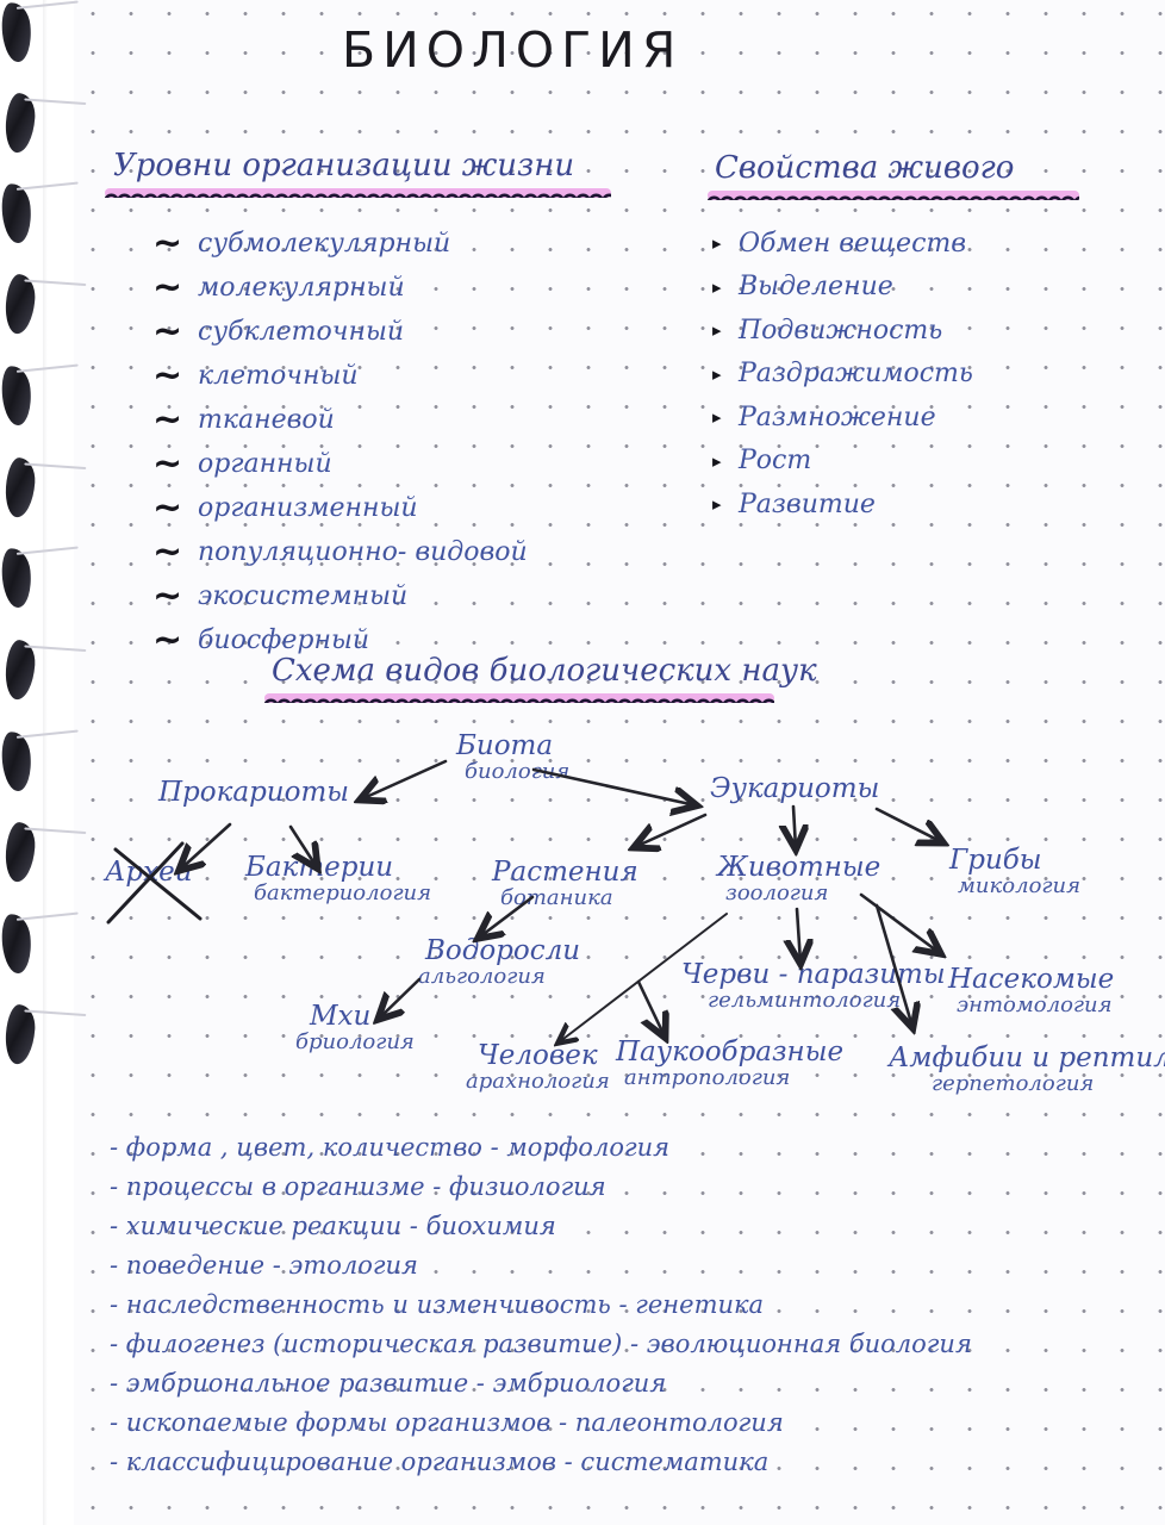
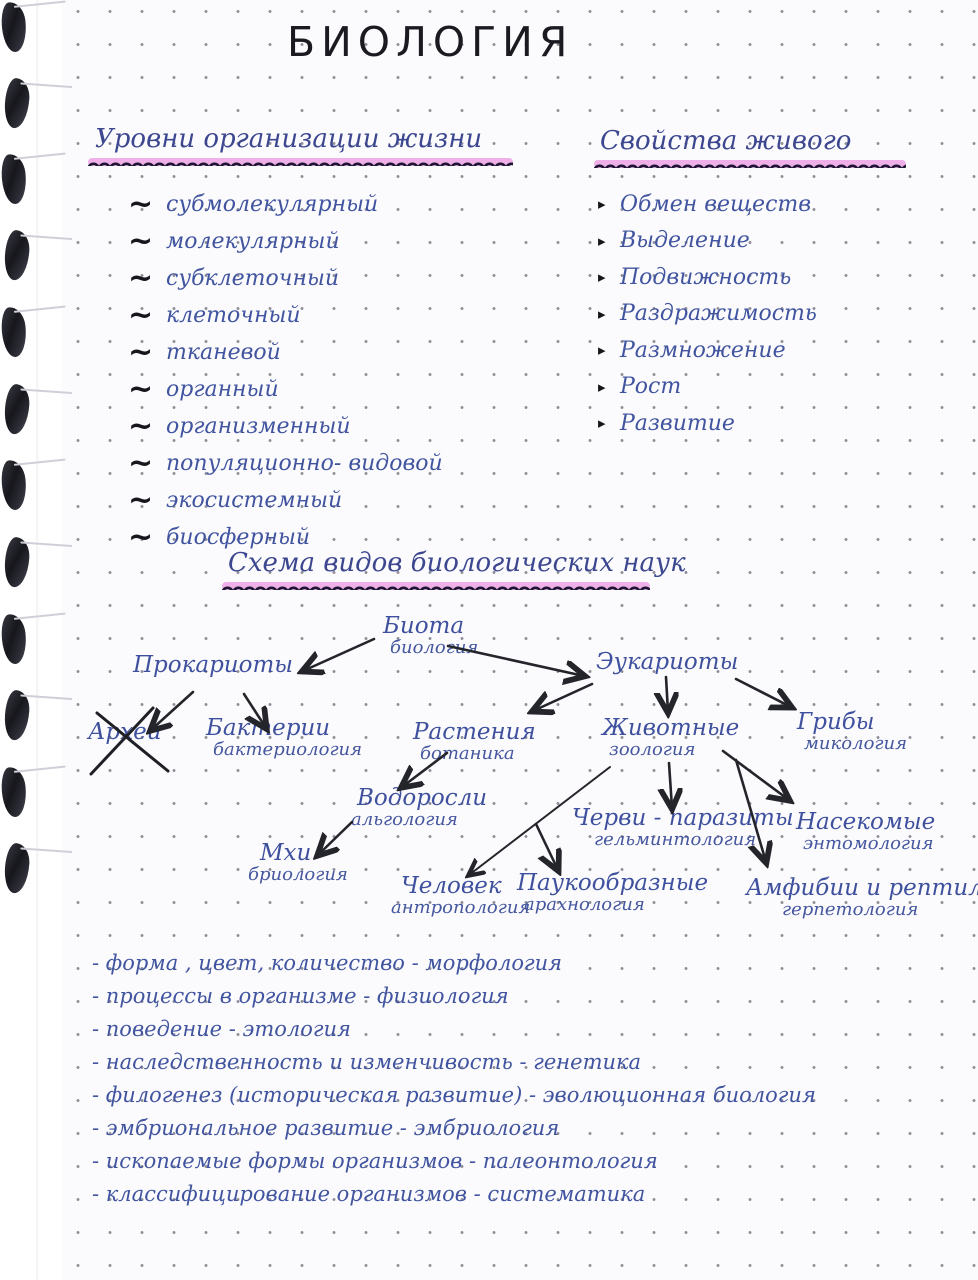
  БИОЛОГИЯ
  Уровни организации жизни
  ~
  субмолекулярный
  ~
  молекулярный
  ~
  субклеточный
  ~
  клеточный
  ~
  тканевой
  ~
  органный
  ~
  организменный
  ~
  популяционно- видовой
  ~
  экосистемный
  ~
  биосферный
  Свойства живого
  ▸
  Обмен веществ
  ▸
  Выделение
  ▸
  Подвижность
  ▸
  Раздражимость
  ▸
  Размножение
  ▸
  Рост
  ▸
  Развитие
  Схема видов биологических наук
  Биота
  биолоя
  Прокариоты
  Археи
  Бактерии
  бактериология
  Эукариоты
  Растения
  ботаника
  Животные
  зоология
  Грибы
  микология
  Водоросли
  альгология
  Мхи
  бриология
  Человек
- арахнология
+ антропология
  Паукообразные
- антропология
+ арахнология
  Черви - паразиты
  гельминтология
  Насекомые
  энтомология
  Амфибии и рептил
  герпетология
  - форма , цвет, количество - морфология
  - процессы в организме - физиология
- - химические реакции - биохимия
  - поведение - этология
  - наследственность и изменчивость - генетика
  - филогенез (историческая развитие) - эволюционная биология
  - эмбриональное развитие - эмбриология
  - ископаемые формы организмов - палеонтология
  - классифицирование организмов - систематика
